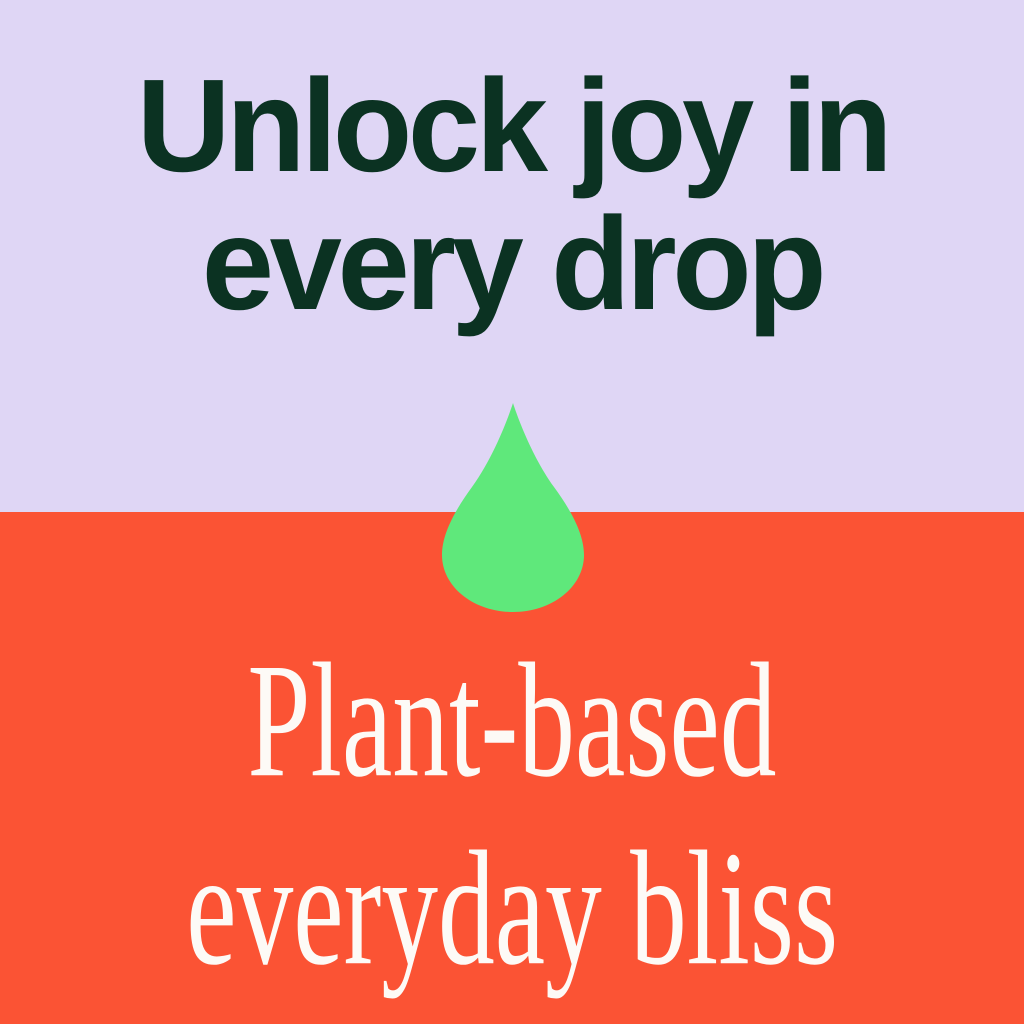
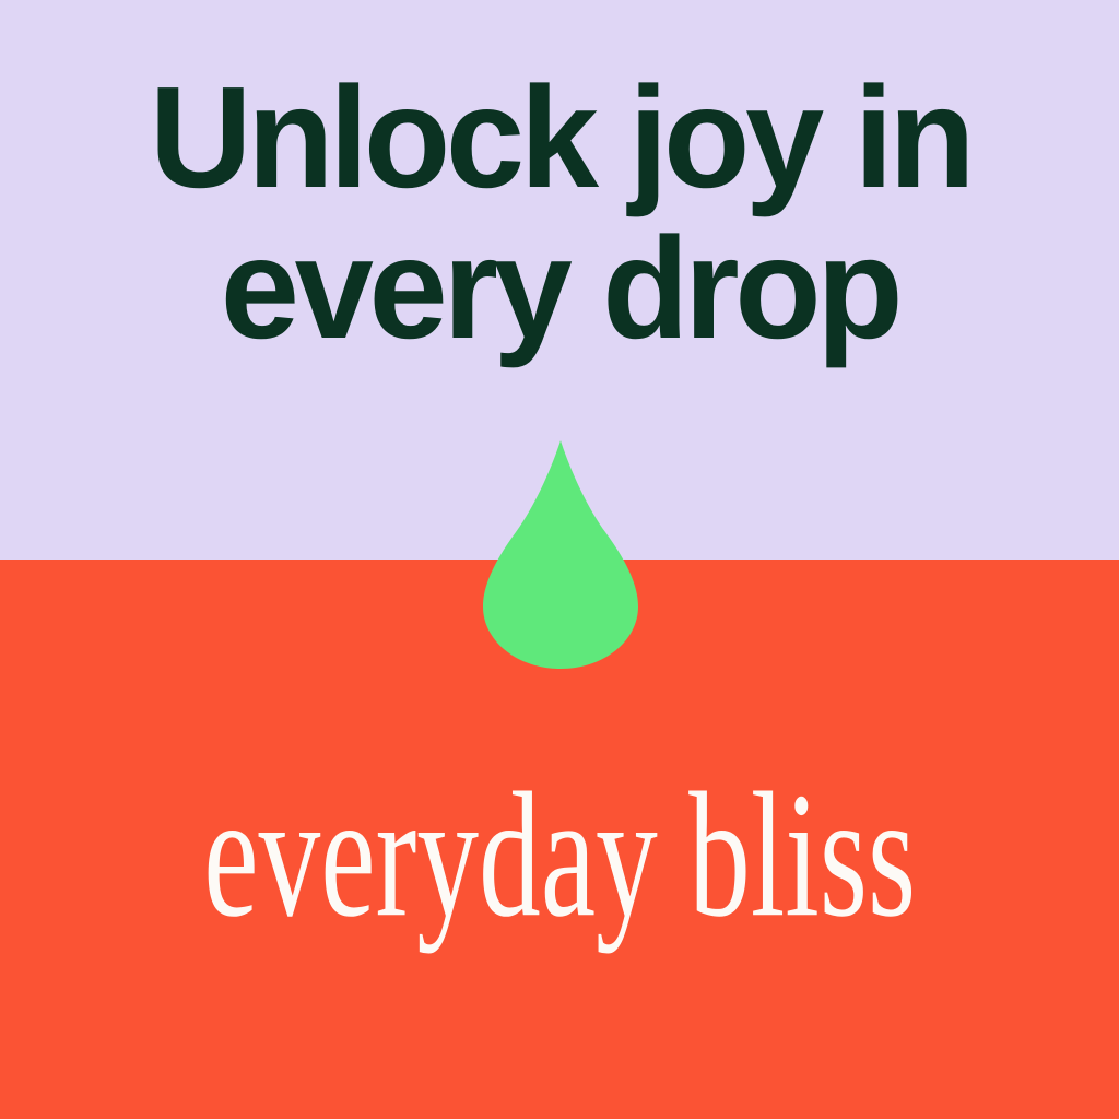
  Unlock joy in
  every drop
- Plant-based
  everyday bliss
